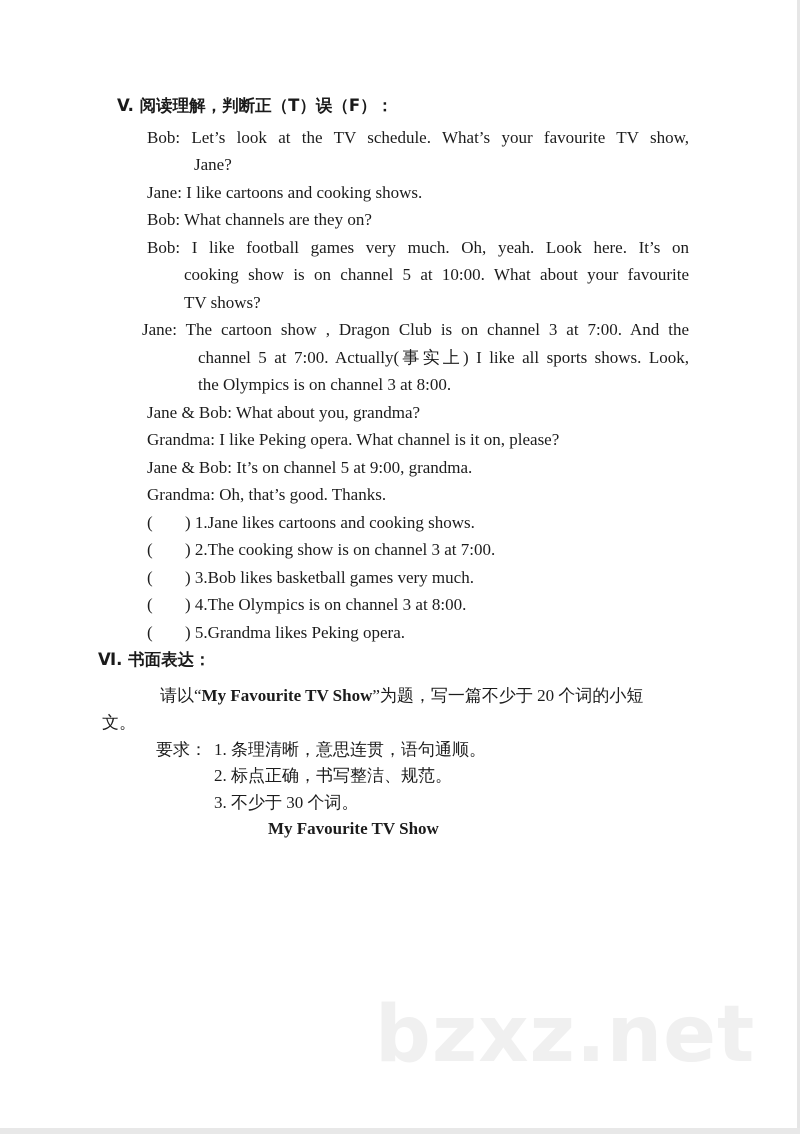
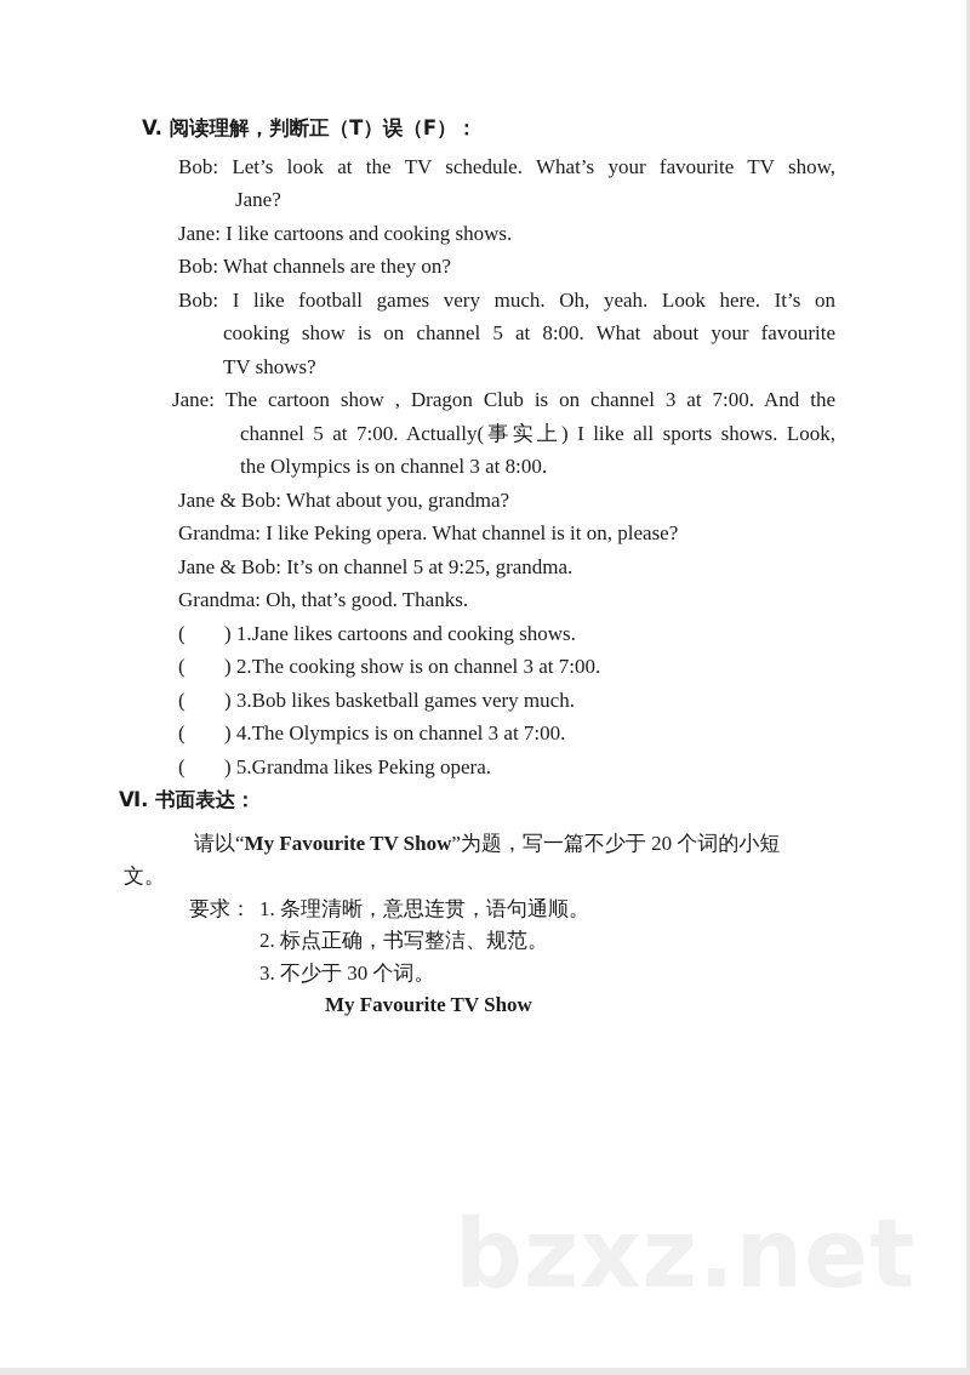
  V. 阅读理解，判断正（T）误（F）：
  Bob: Let’s look at the TV schedule. What’s your favourite TV show,
  Jane?
  Jane: I like cartoons and cooking shows.
  Bob: What channels are they on?
  Bob: I like football games very much. Oh, yeah. Look here. It’s on
- cooking show is on channel 5 at 10:00. What about your favourite
+ cooking show is on channel 5 at 8:00. What about your favourite
  TV shows?
  Jane: The cartoon show , Dragon Club is on channel 3 at 7:00. And the
  channel 5 at 7:00. Actually(事实上) I like all sports shows. Look,
  the Olympics is on channel 3 at 8:00.
  Jane & Bob: What about you, grandma?
  Grandma: I like Peking opera. What channel is it on, please?
- Jane & Bob: It’s on channel 5 at 9:00, grandma.
+ Jane & Bob: It’s on channel 5 at 9:25, grandma.
  Grandma: Oh, that’s good. Thanks.
  ( ) 1.Jane likes cartoons and cooking shows.
  ( ) 2.The cooking show is on channel 3 at 7:00.
  ( ) 3.Bob likes basketball games very much.
- ( ) 4.The Olympics is on channel 3 at 8:00.
+ ( ) 4.The Olympics is on channel 3 at 7:00.
  ( ) 5.Grandma likes Peking opera.
  Ⅵ. 书面表达：
  请以“My Favourite TV Show”为题，写一篇不少于 20 个词的小短
  文。
  要求：
  1. 条理清晰，意思连贯，语句通顺。
  2. 标点正确，书写整洁、规范。
  3. 不少于 30 个词。
  My Favourite TV Show
